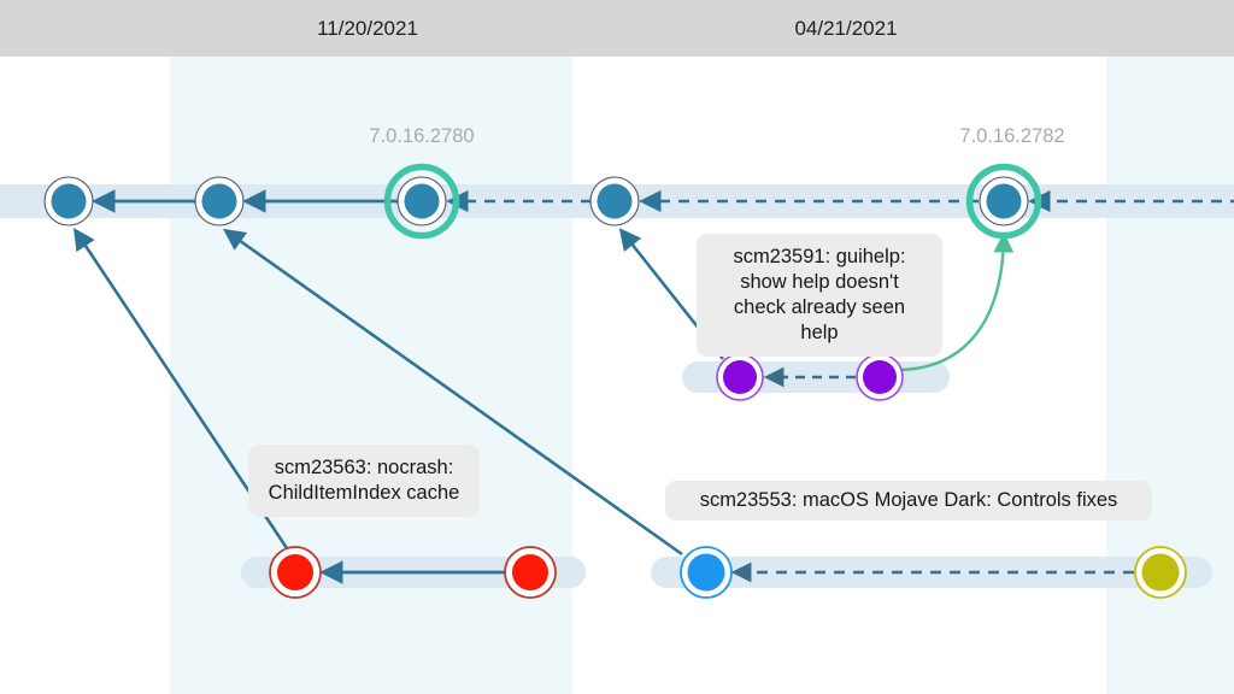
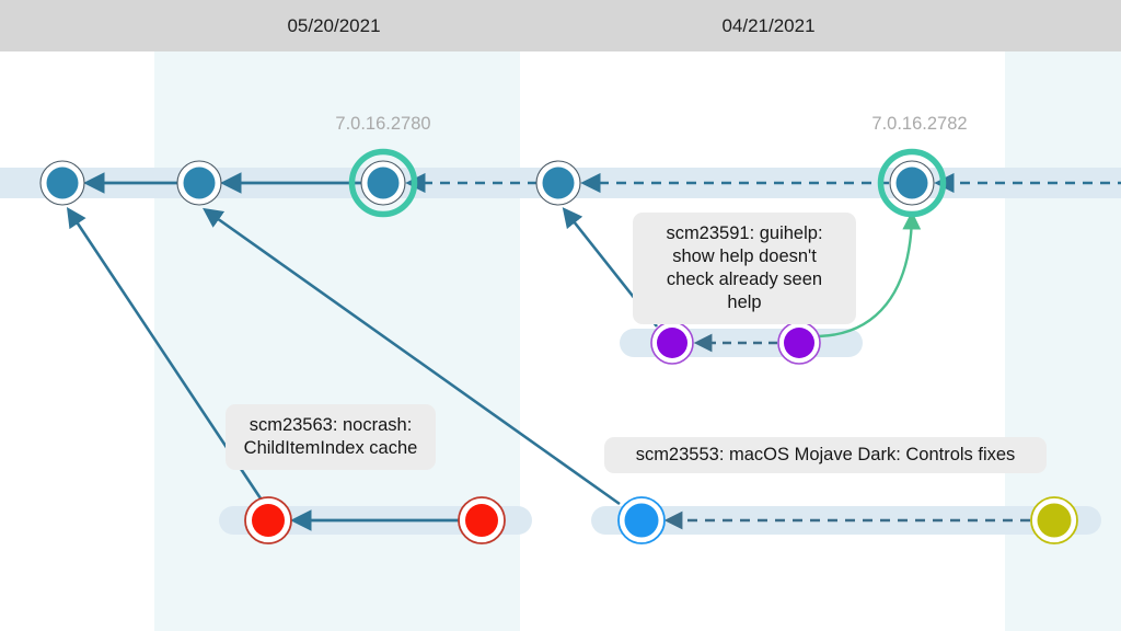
  7.0.16.2780
  7.0.16.2782
  scm23591: guihelp:
  show help doesn't
  check already seen help
  scm23563: nocrash:
  ChildItemIndex cache
  scm23553: macOS Mojave Dark: Controls fixes
- 11/20/2021
+ 05/20/2021
  04/21/2021
